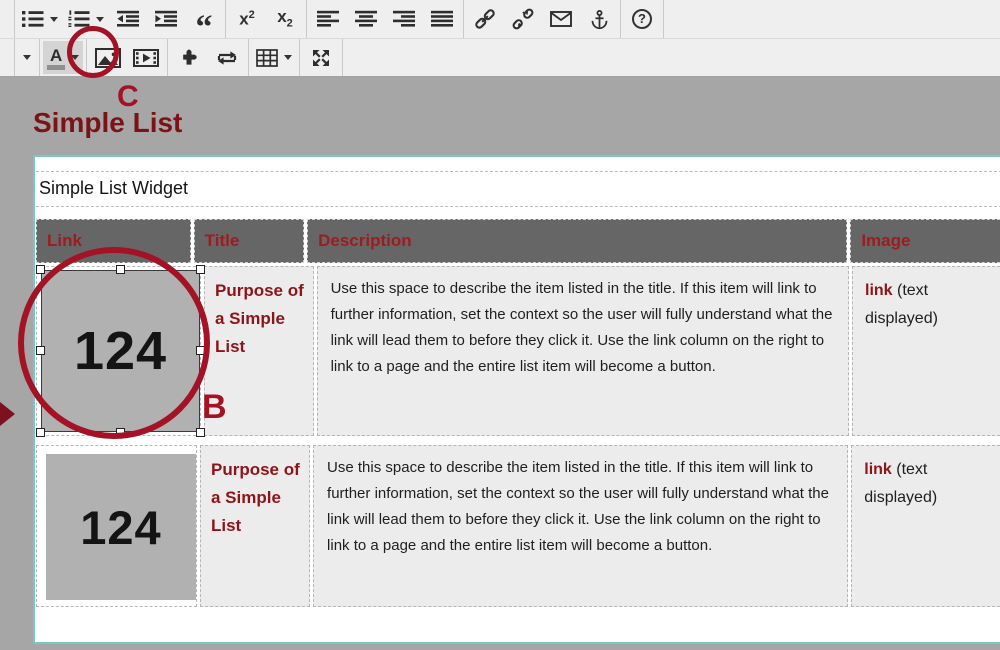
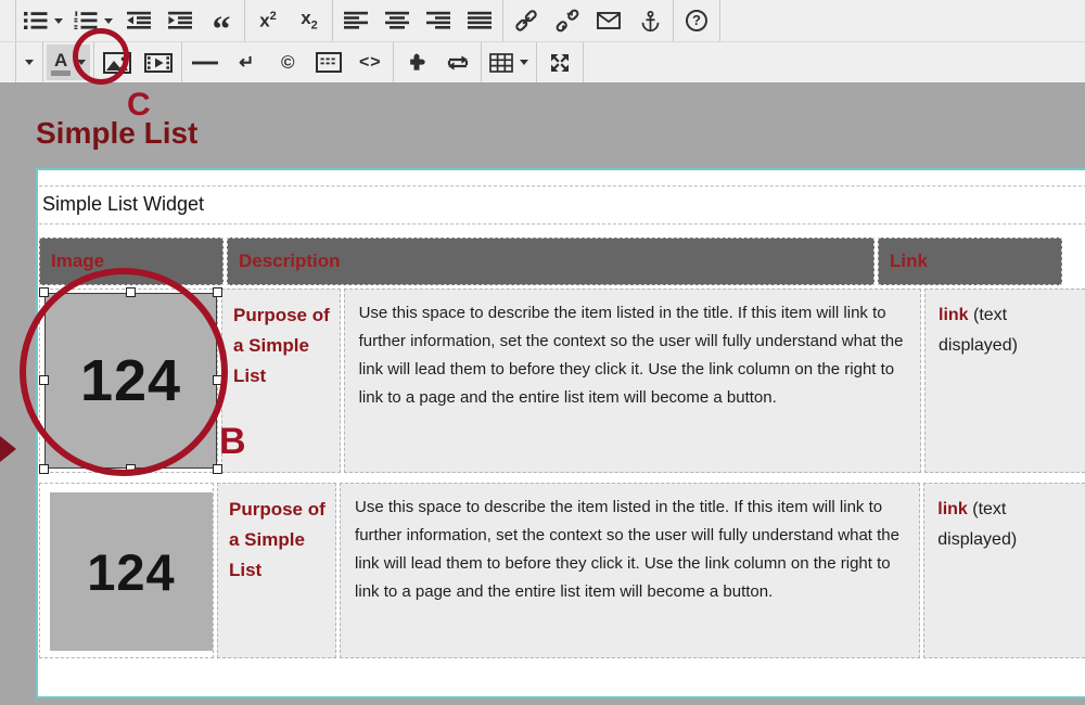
  “
  x2
  x2
  ?
  A
+ ↵
+ ©
+ <>
  C
  Simple List
  Simple List Widget
- Link
+ Image
- Title
  Description
- Image
+ Link
  124
  Purpose of a Simple List
  Use this space to describe the item listed in the title. If this item will link to further information, set the context so the user will fully understand what the link will lead them to before they click it. Use the link column on the right to link to a page and the entire list item will become a button.
  link (text displayed)
  124
  Purpose of a Simple List
  Use this space to describe the item listed in the title. If this item will link to further information, set the context so the user will fully understand what the link will lead them to before they click it. Use the link column on the right to link to a page and the entire list item will become a button.
  link (text displayed)
  B
